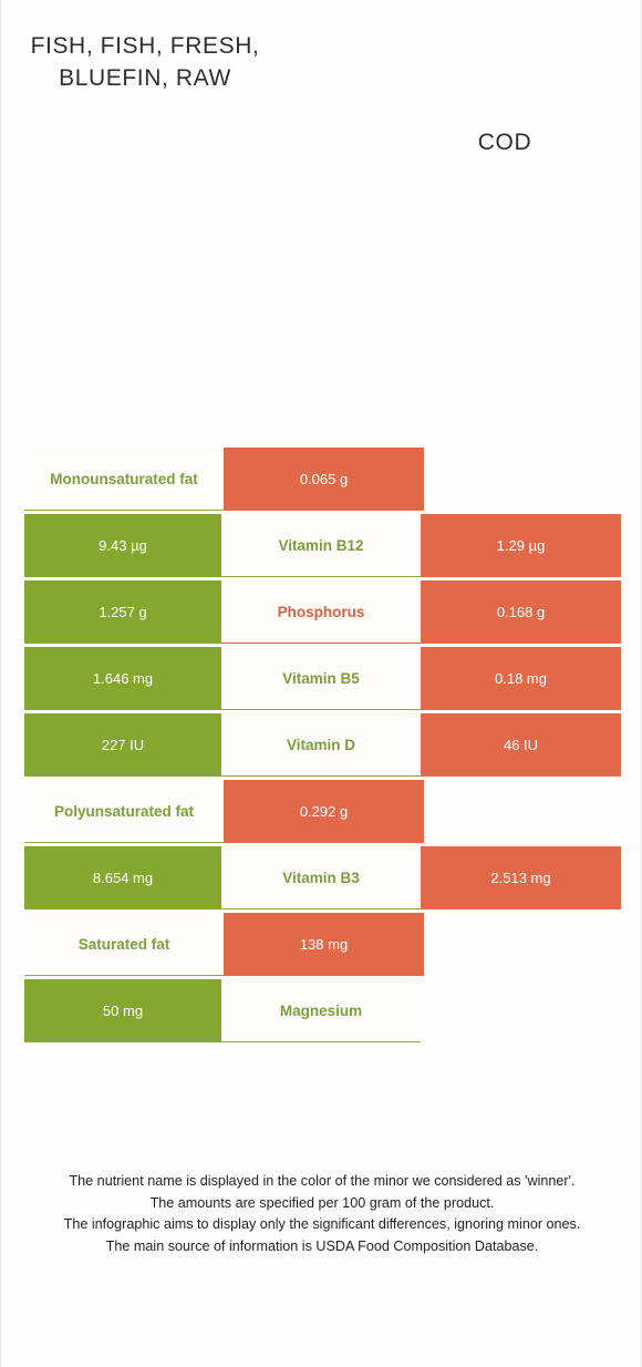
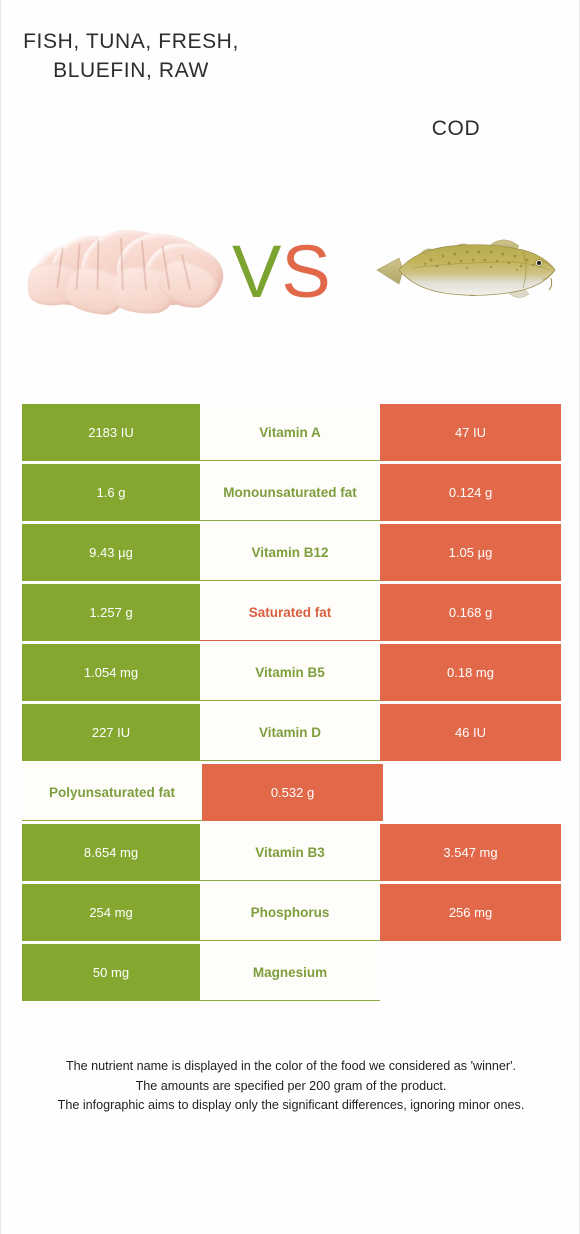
- FISH, FISH, FRESH, BLUEFIN, RAW
+ FISH, TUNA, FRESH, BLUEFIN, RAW
  COD
+ VS
+ 2183 IU
+ Vitamin A
+ 47 IU
+ 1.6 g
  Monounsaturated fat
- 0.065 g
+ 0.124 g
  9.43 µg
  Vitamin B12
- 1.29 µg
+ 1.05 µg
  1.257 g
- Phosphorus
+ Saturated fat
  0.168 g
- 1.646 mg
+ 1.054 mg
  Vitamin B5
  0.18 mg
  227 IU
  Vitamin D
  46 IU
  Polyunsaturated fat
- 0.292 g
+ 0.532 g
  8.654 mg
  Vitamin B3
- 2.513 mg
+ 3.547 mg
+ 254 mg
- Saturated fat
+ Phosphorus
- 138 mg
+ 256 mg
  50 mg
  Magnesium
- The nutrient name is displayed in the color of the minor we considered as 'winner'.
+ The nutrient name is displayed in the color of the food we considered as 'winner'.
- The amounts are specified per 100 gram of the product.
+ The amounts are specified per 200 gram of the product.
  The infographic aims to display only the significant differences, ignoring minor ones.
- The main source of information is USDA Food Composition Database.
